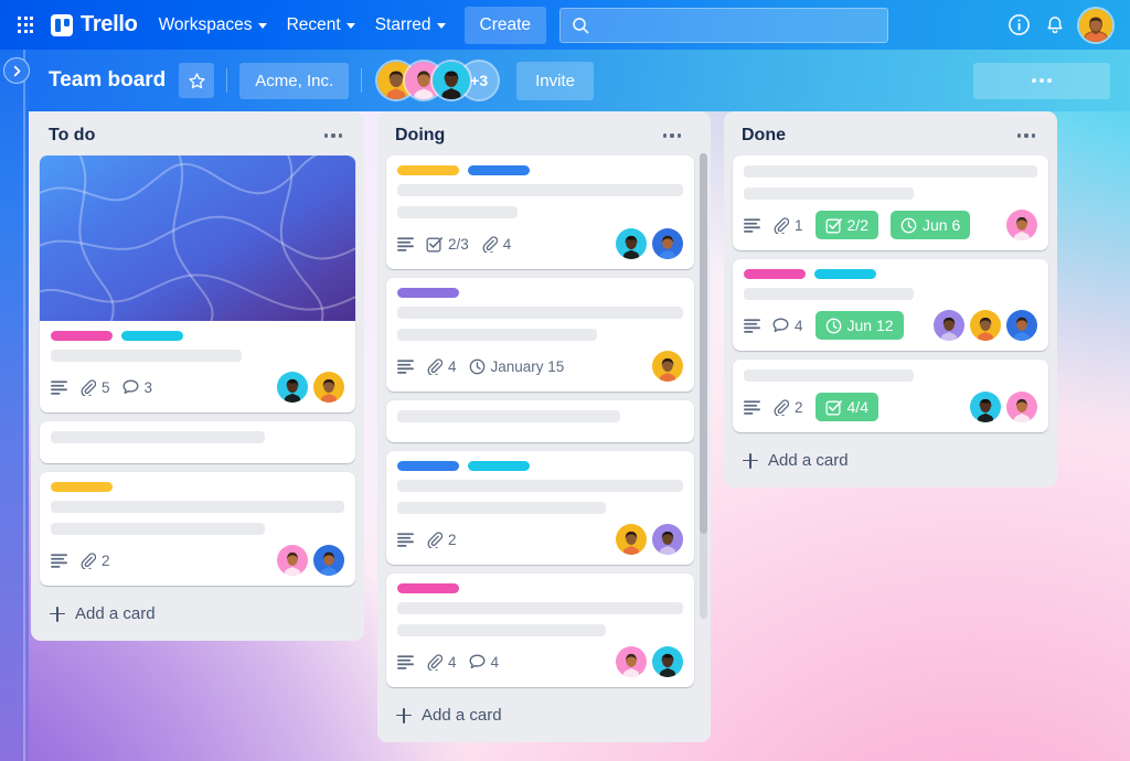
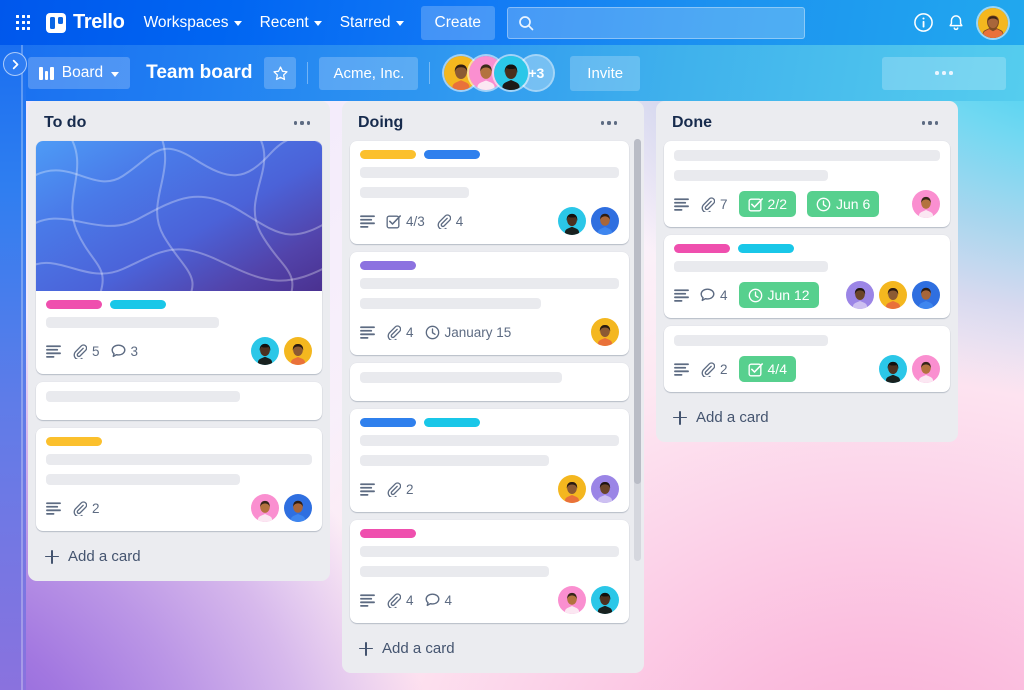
  Trello
  Workspaces
  Recent
  Starred
  Create
+ Board
  Team board
  Acme, Inc.
  +3
  Invite
  To do
  5
  3
  2
  Add a card
  Doing
- 2/3
+ 4/3
  4
  4
  January 15
  2
  4
  4
  Add a card
  Done
- 1
+ 7
  2/2
  Jun 6
  4
  Jun 12
  2
  4/4
  Add a card
